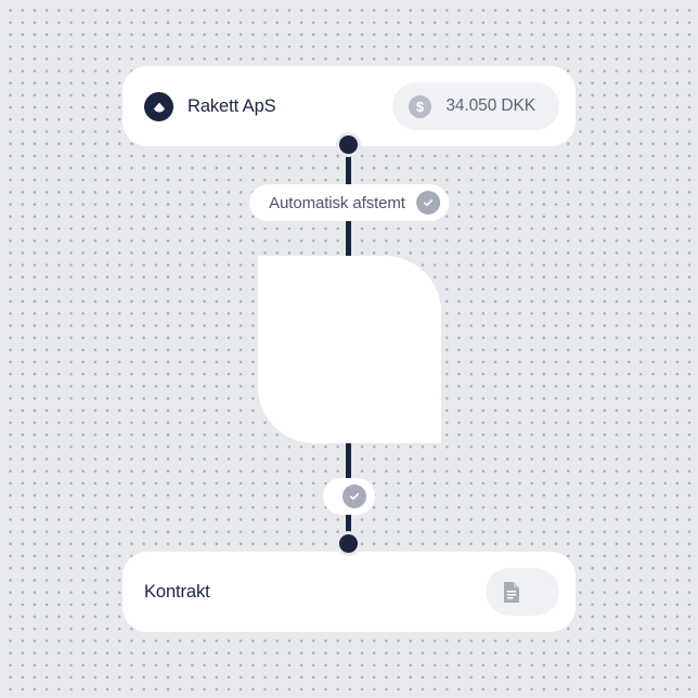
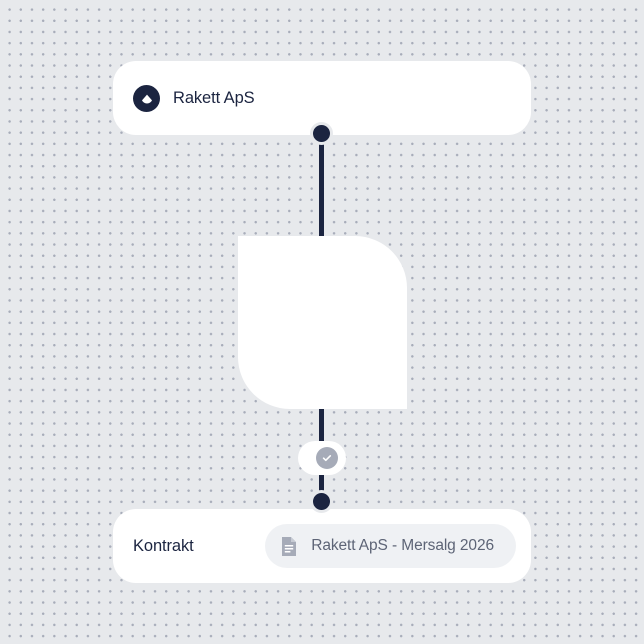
  Rakett ApS
- $
- 34.050 DKK
- Automatisk afstemt
  Kontrakt
+ Rakett ApS - Mersalg 2026
